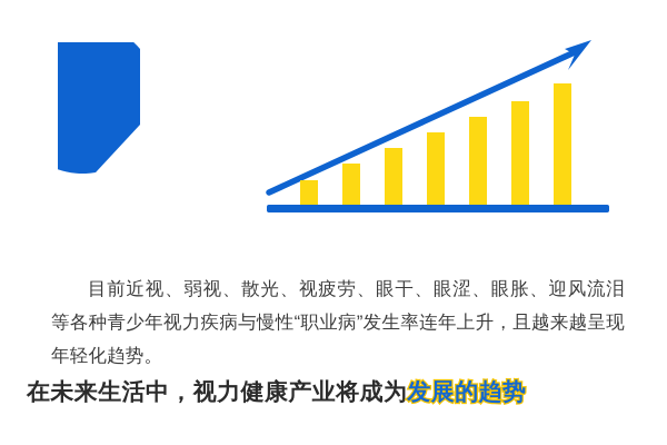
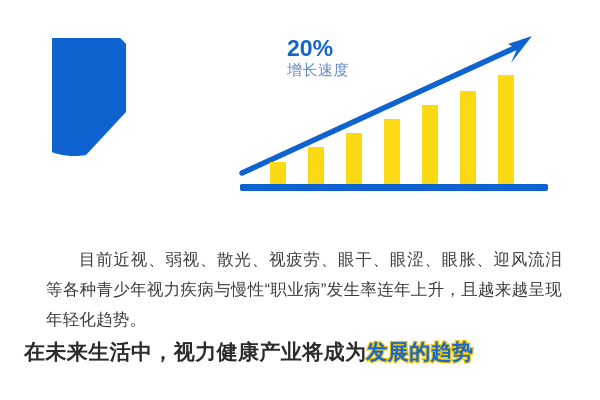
+ 20%
+ 增长速度
  目前近视、弱视、散光、视疲劳、眼干、眼涩、眼胀、迎风流泪等各种青少年视力疾病与慢性“职业病”发生率连年上升，且越来越呈现年轻化趋势。
  在未来生活中，视力健康产业将成为发展的趋势
